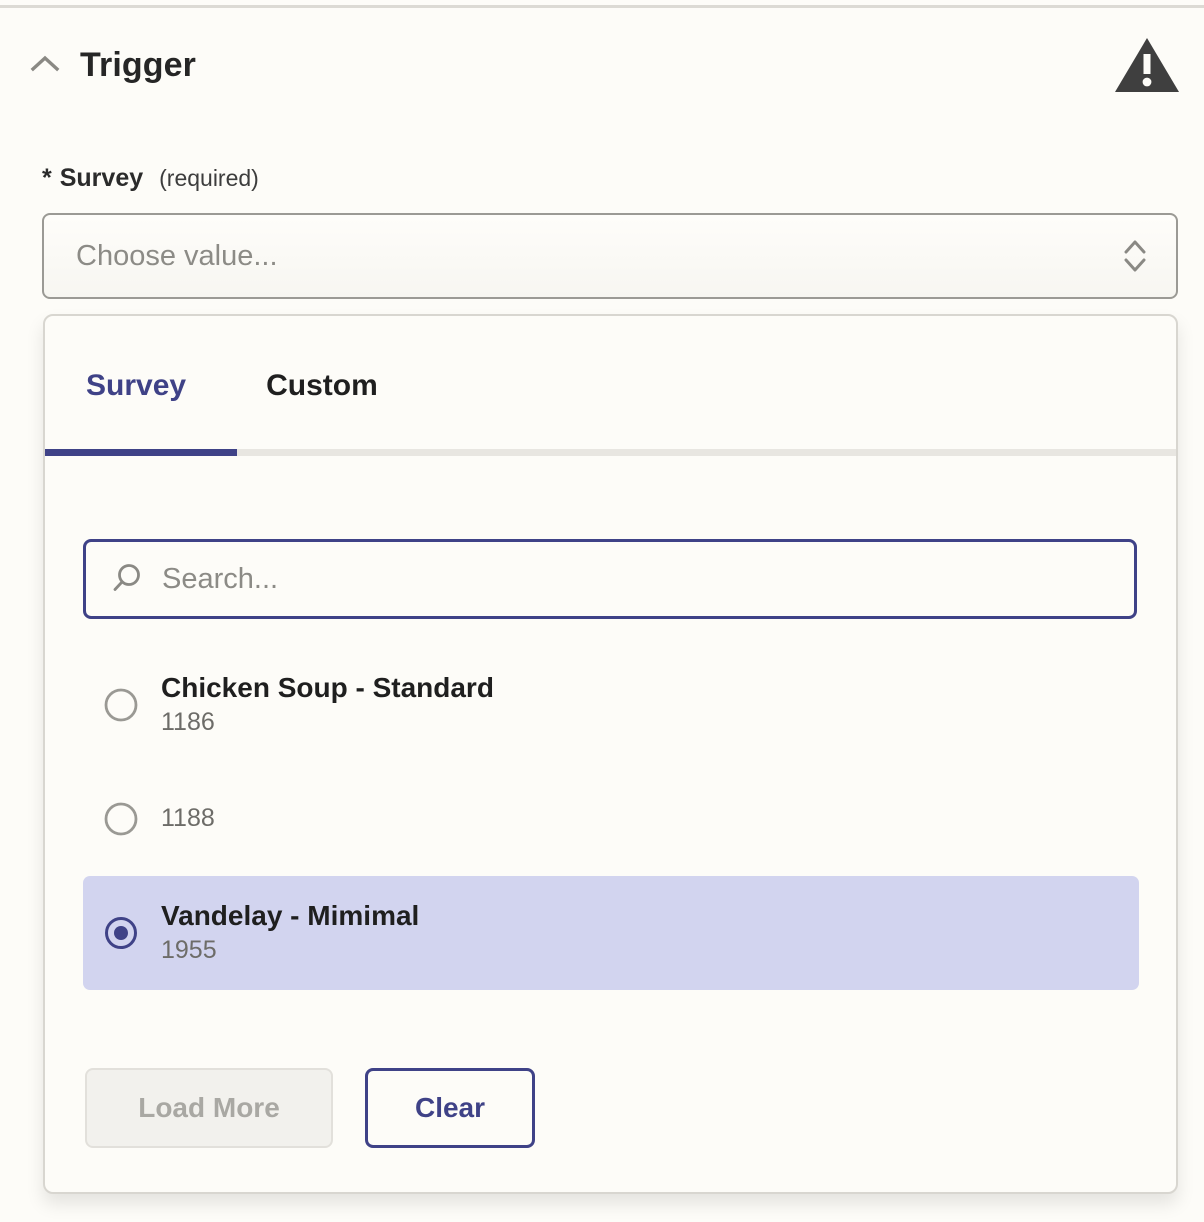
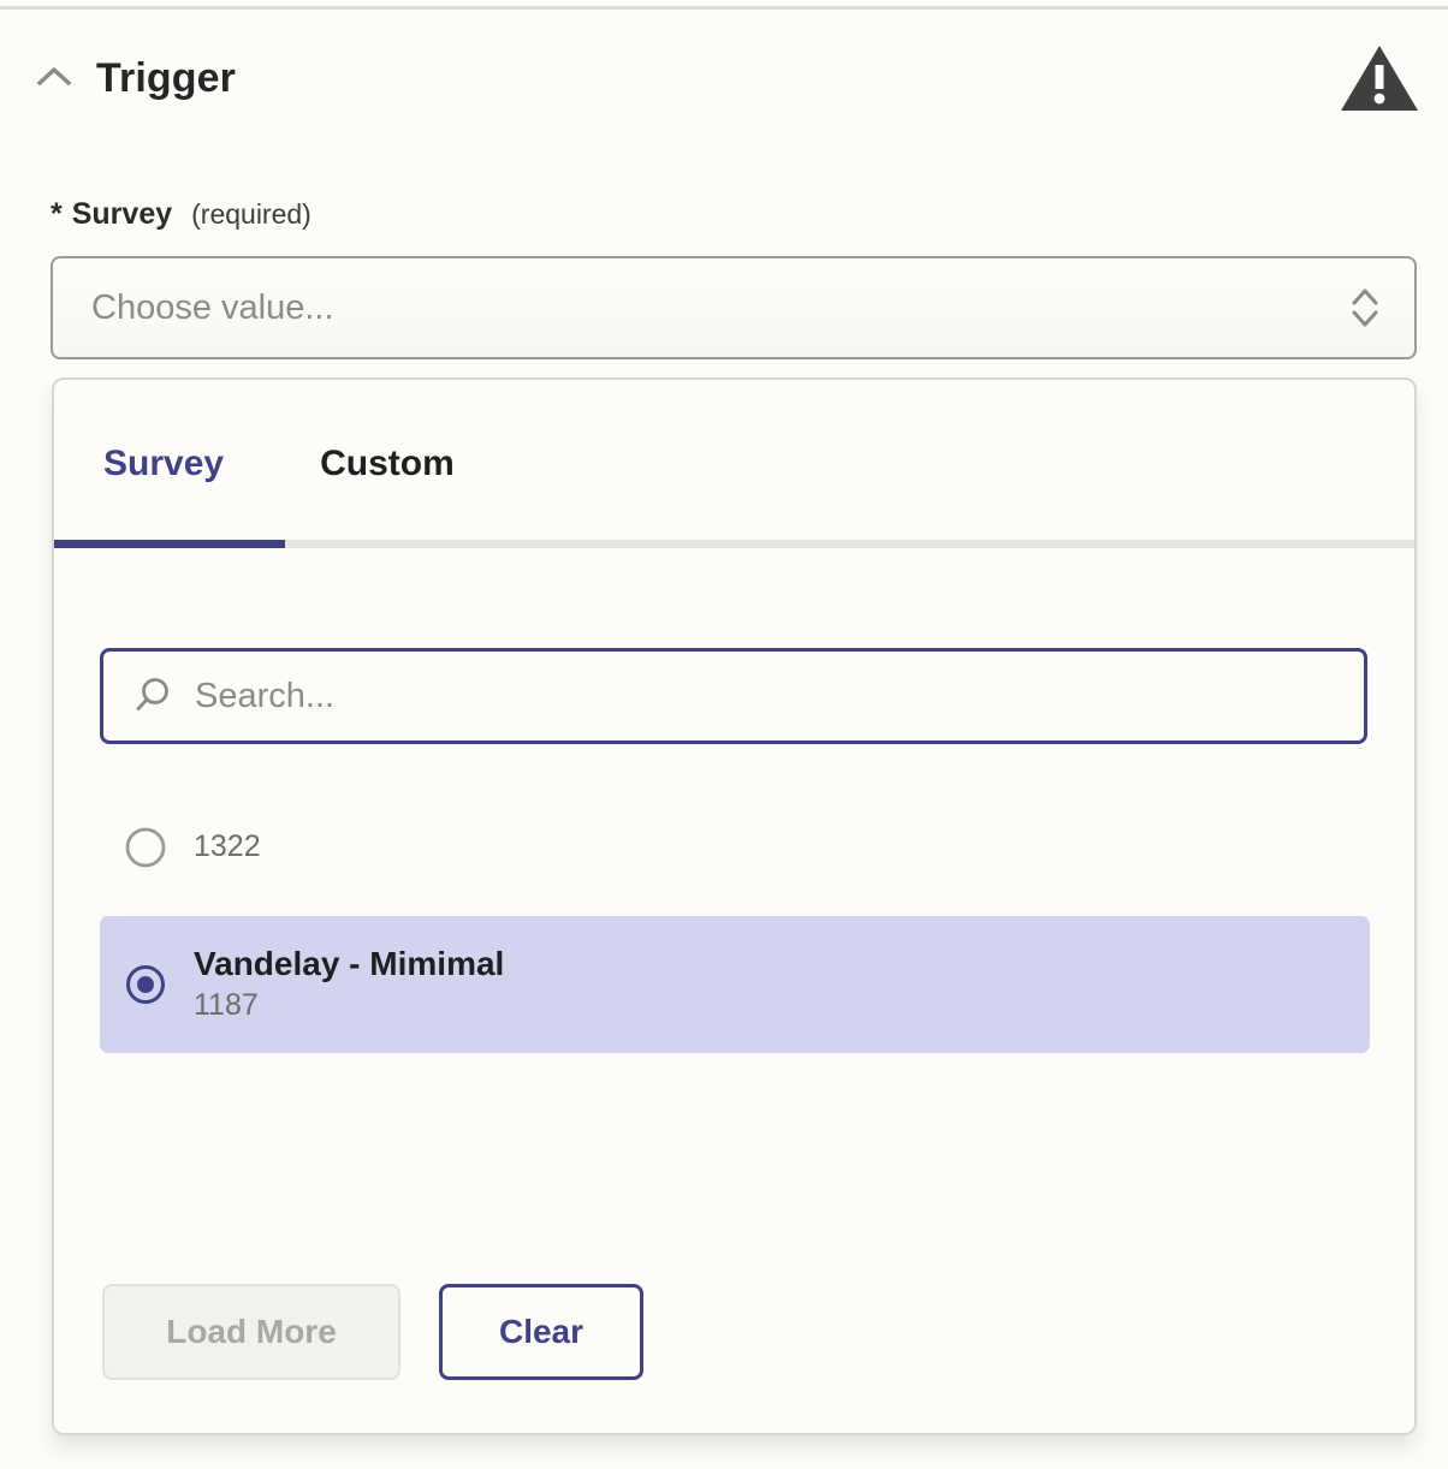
  Trigger
  *
  Survey
  (required)
  Choose value...
  Survey
  Custom
  Search...
- Chicken Soup - Standard
- 1186
- 1188
+ 1322
  Vandelay - Mimimal
- 1955
+ 1187
  Load More
  Clear
